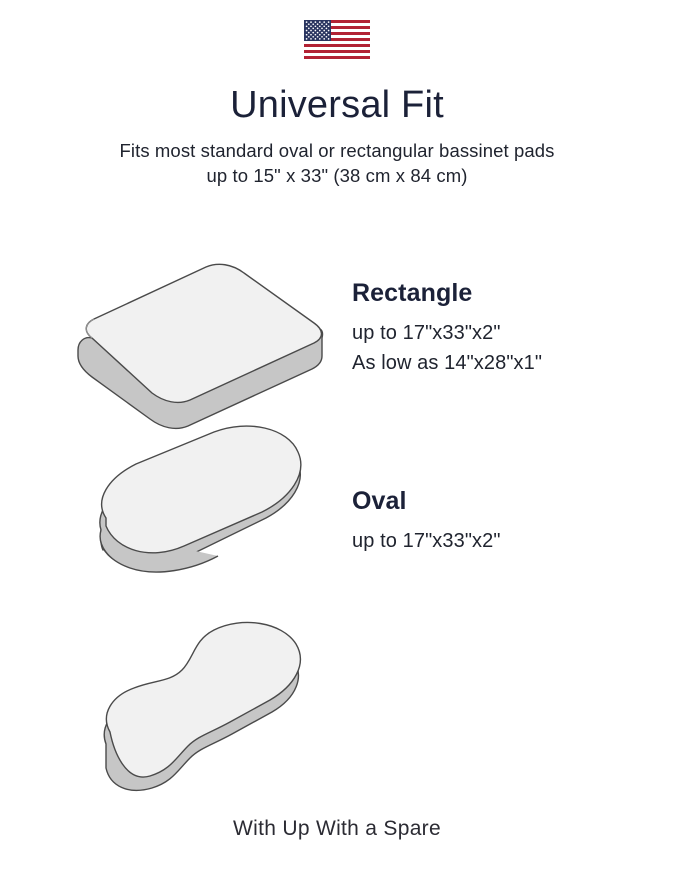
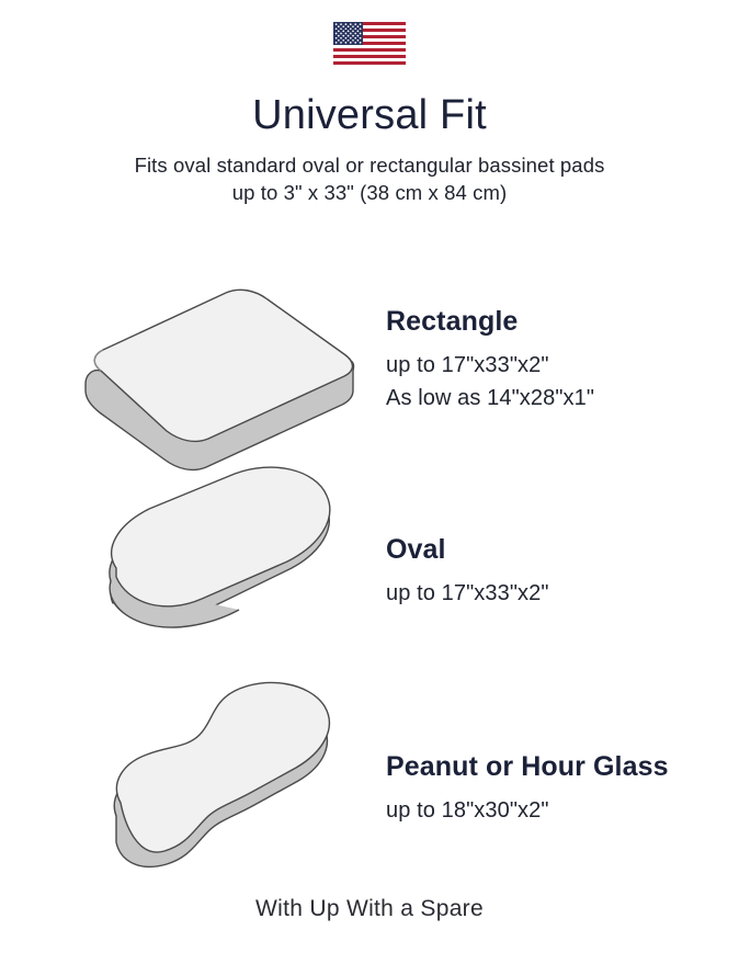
  Universal Fit
- Fits most standard oval or rectangular bassinet pads
+ Fits oval standard oval or rectangular bassinet pads
- up to 15" x 33" (38 cm x 84 cm)
+ up to 3" x 33" (38 cm x 84 cm)
  Rectangle
  up to 17"x33"x2"
  As low as 14"x28"x1"
  Oval
  up to 17"x33"x2"
+ Peanut or Hour Glass
+ up to 18"x30"x2"
  With Up With a Spare
